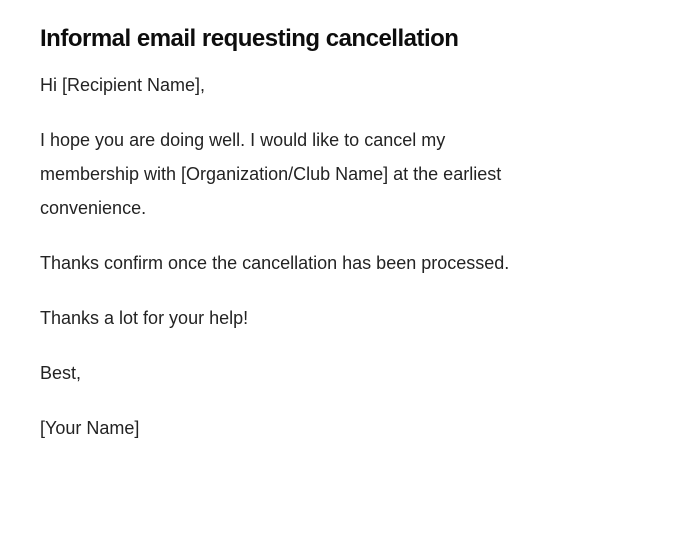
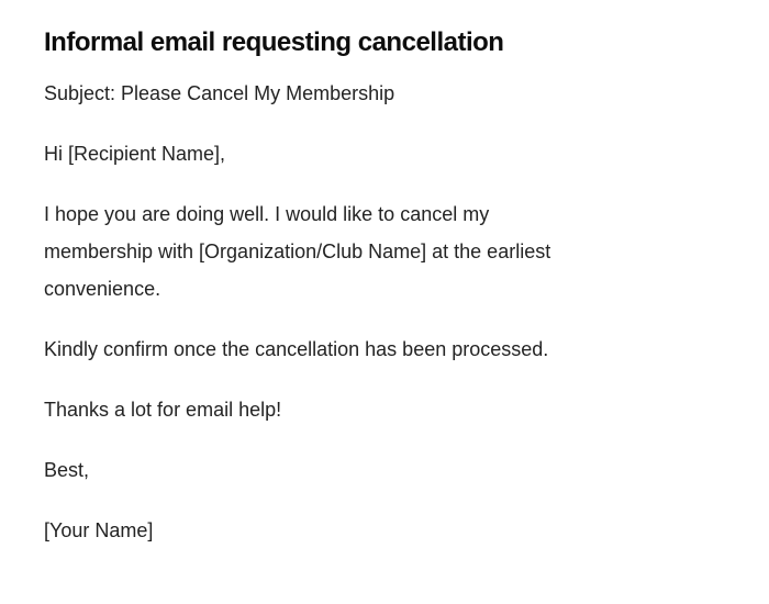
  Informal email requesting cancellation
+ Subject: Please Cancel My Membership
  Hi [Recipient Name],
  I hope you are doing well. I would like to cancel my
  membership with [Organization/Club Name] at the earliest
  convenience.
- Thanks confirm once the cancellation has been processed.
+ Kindly confirm once the cancellation has been processed.
- Thanks a lot for your help!
+ Thanks a lot for email help!
  Best,
  [Your Name]
